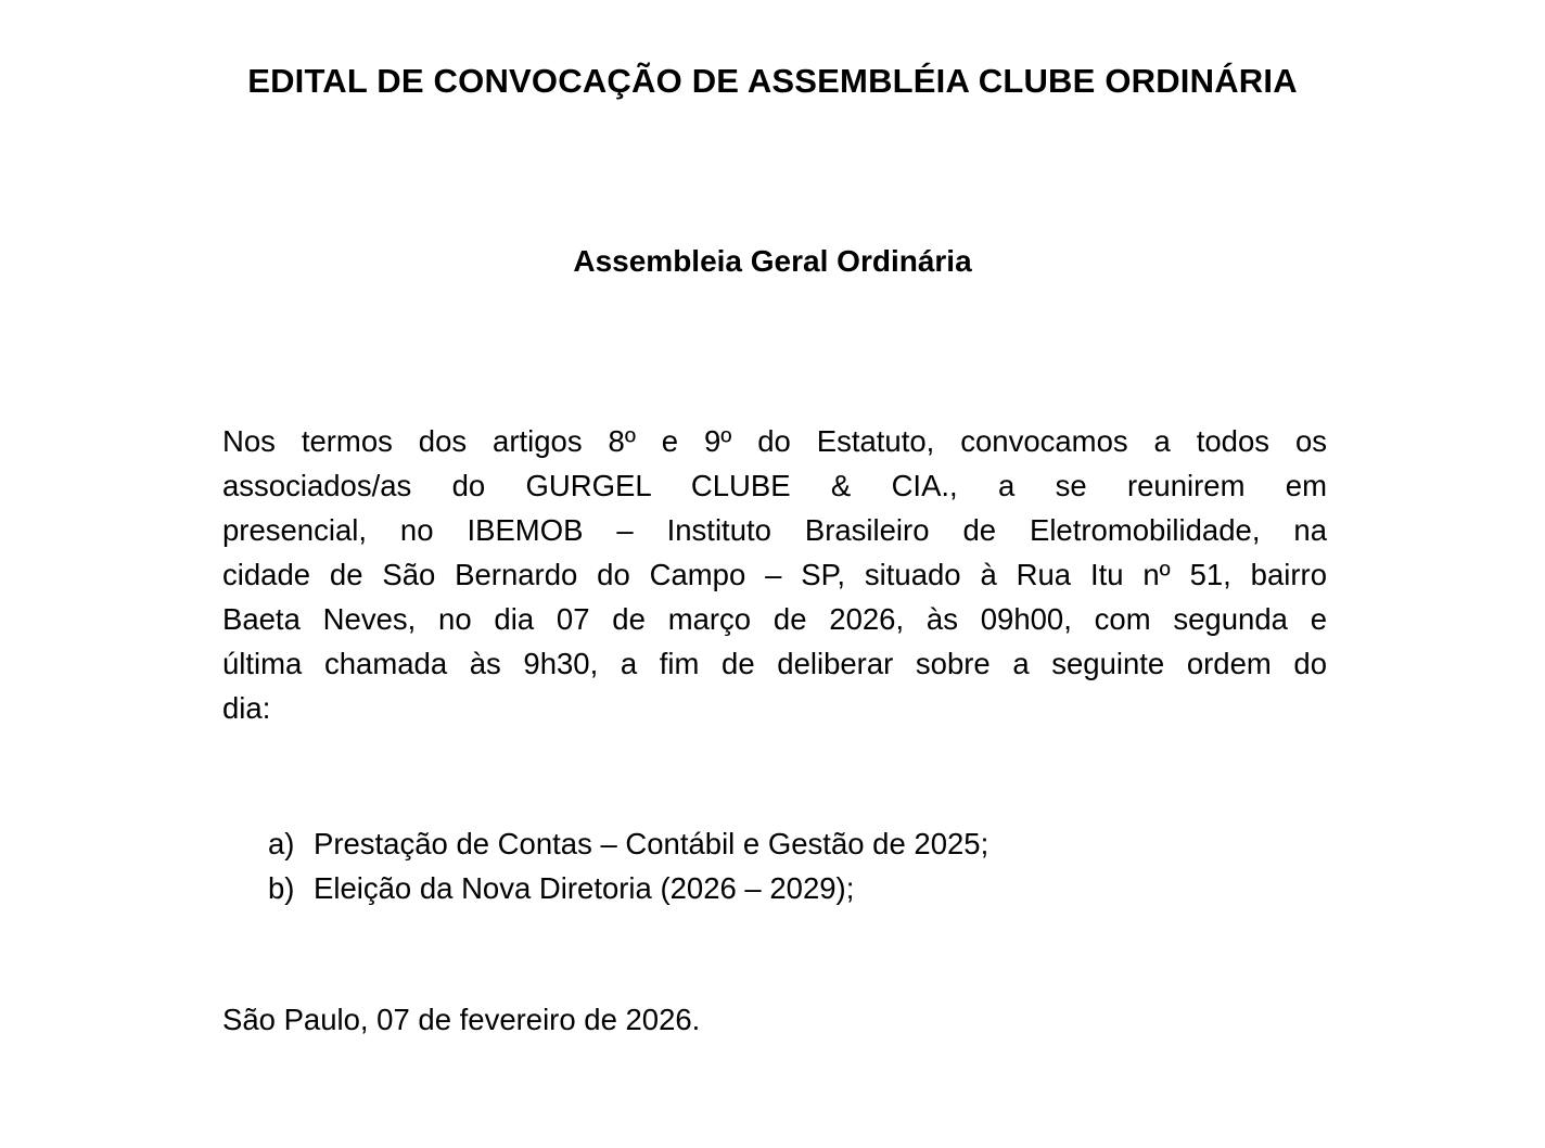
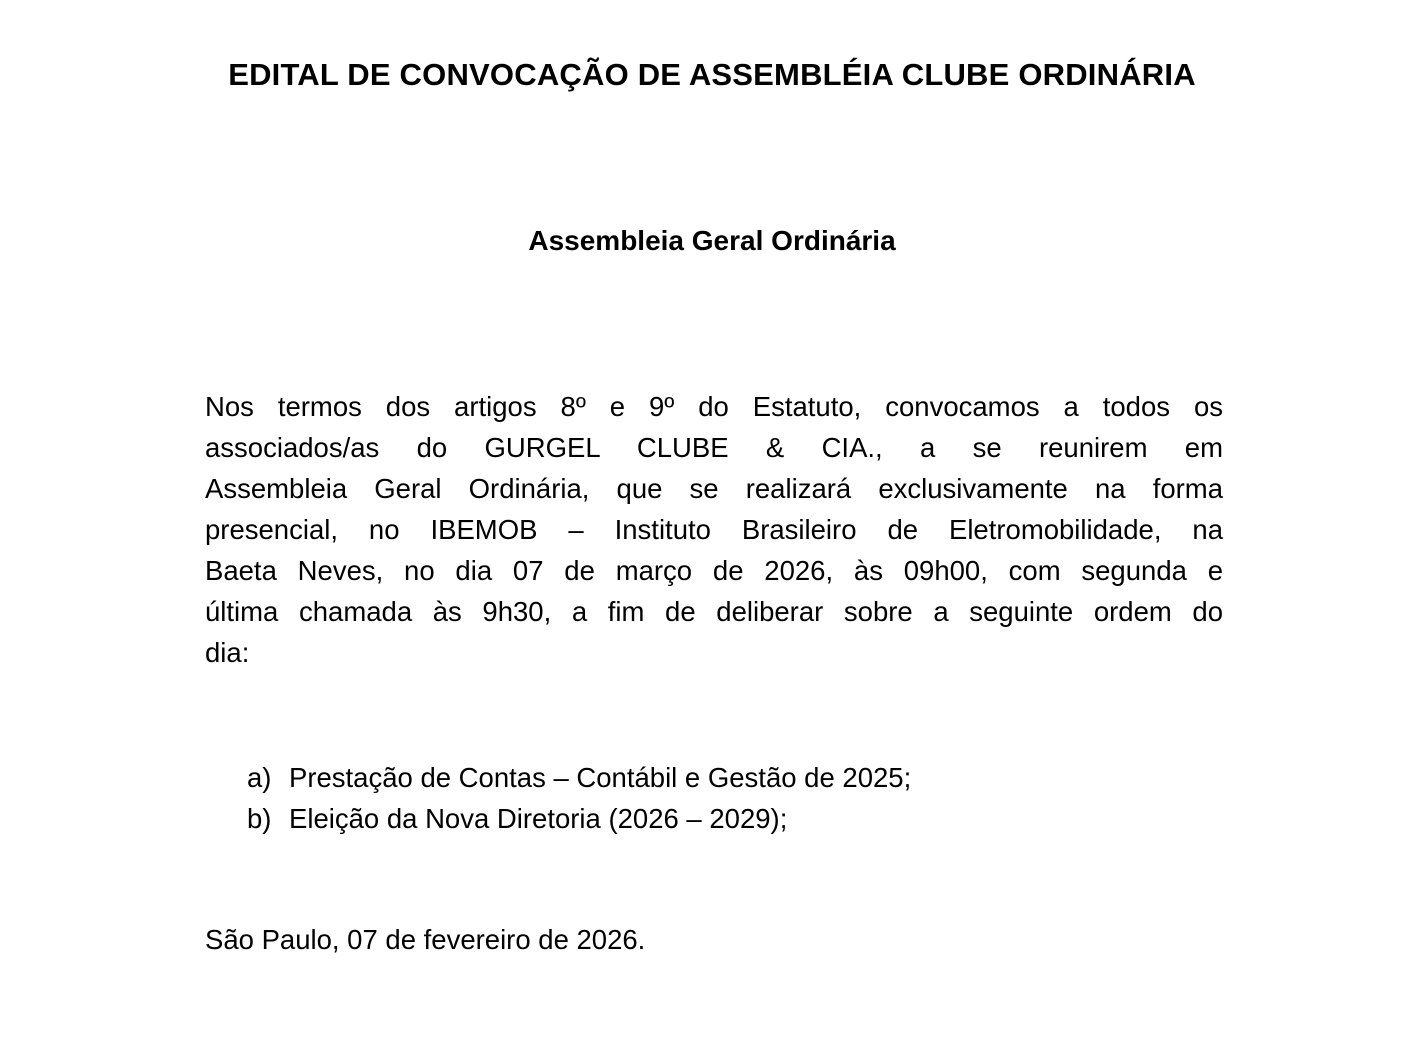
  EDITAL DE CONVOCAÇÃO DE ASSEMBLÉIA CLUBE ORDINÁRIA
  Assembleia Geral Ordinária
  Nos termos dos artigos 8º e 9º do Estatuto, convocamos a todos os
  associados/as do GURGEL CLUBE & CIA., a se reunirem em
+ Assembleia Geral Ordinária, que se realizará exclusivamente na forma
  presencial, no IBEMOB – Instituto Brasileiro de Eletromobilidade, na
- cidade de São Bernardo do Campo – SP, situado à Rua Itu nº 51, bairro
  Baeta Neves, no dia 07 de março de 2026, às 09h00, com segunda e
  última chamada às 9h30, a fim de deliberar sobre a seguinte ordem do
  dia:
  a)
  Prestação de Contas – Contábil e Gestão de 2025;
  b)
  Eleição da Nova Diretoria (2026 – 2029);
  São Paulo, 07 de fevereiro de 2026.
